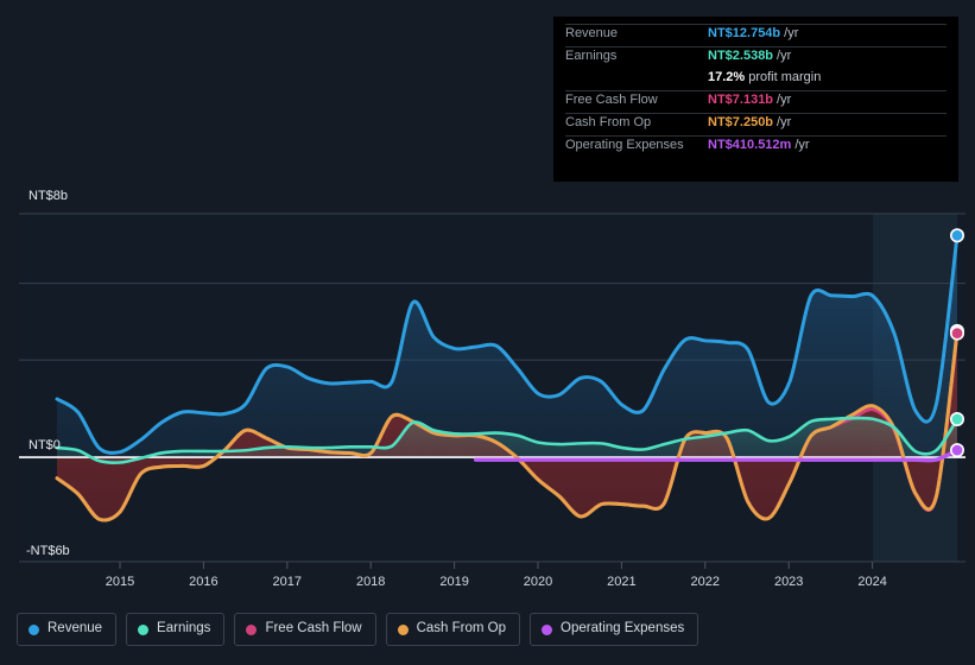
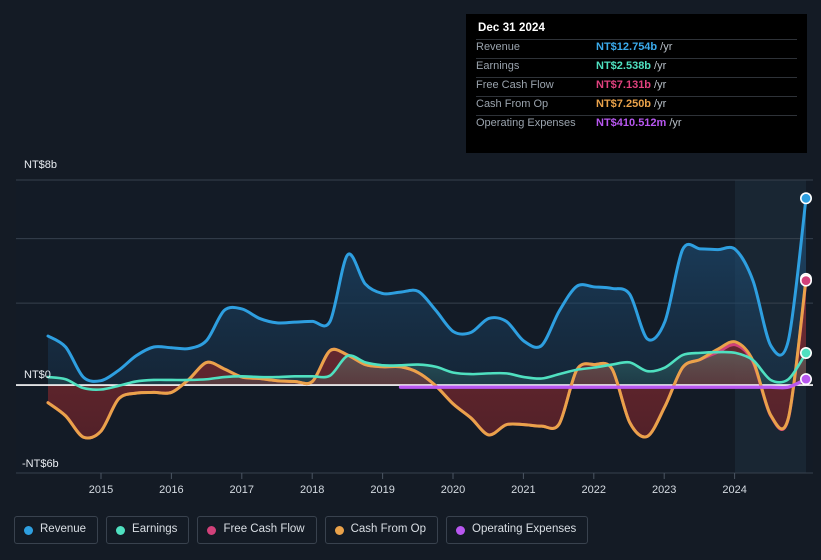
  NT$8b
  NT$0
  -NT$6b
  2015
  2016
  2017
  2018
  2019
  2020
  2021
  2022
  2023
  2024
+ Dec 31 2024
  Revenue
  NT$12.754b
  /yr
  Earnings
  NT$2.538b
  /yr
- 17.2%
- profit margin
  Free Cash Flow
  NT$7.131b
  /yr
  Cash From Op
  NT$7.250b
  /yr
  Operating Expenses
  NT$410.512m
  /yr
  Revenue
  Earnings
  Free Cash Flow
  Cash From Op
  Operating Expenses
